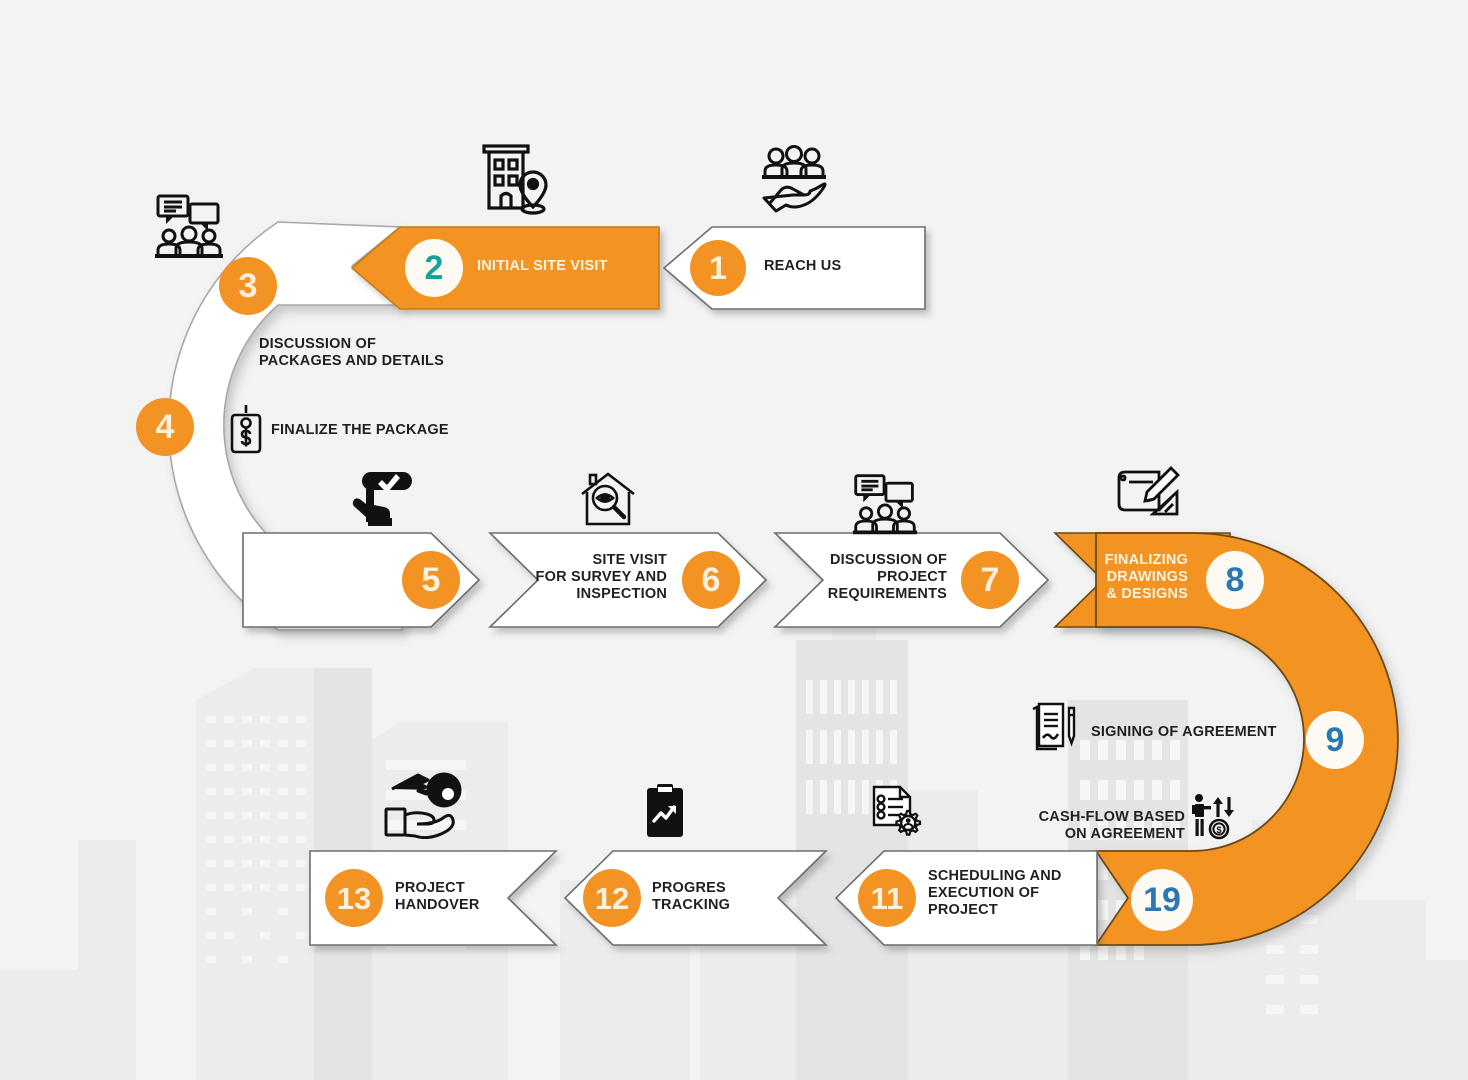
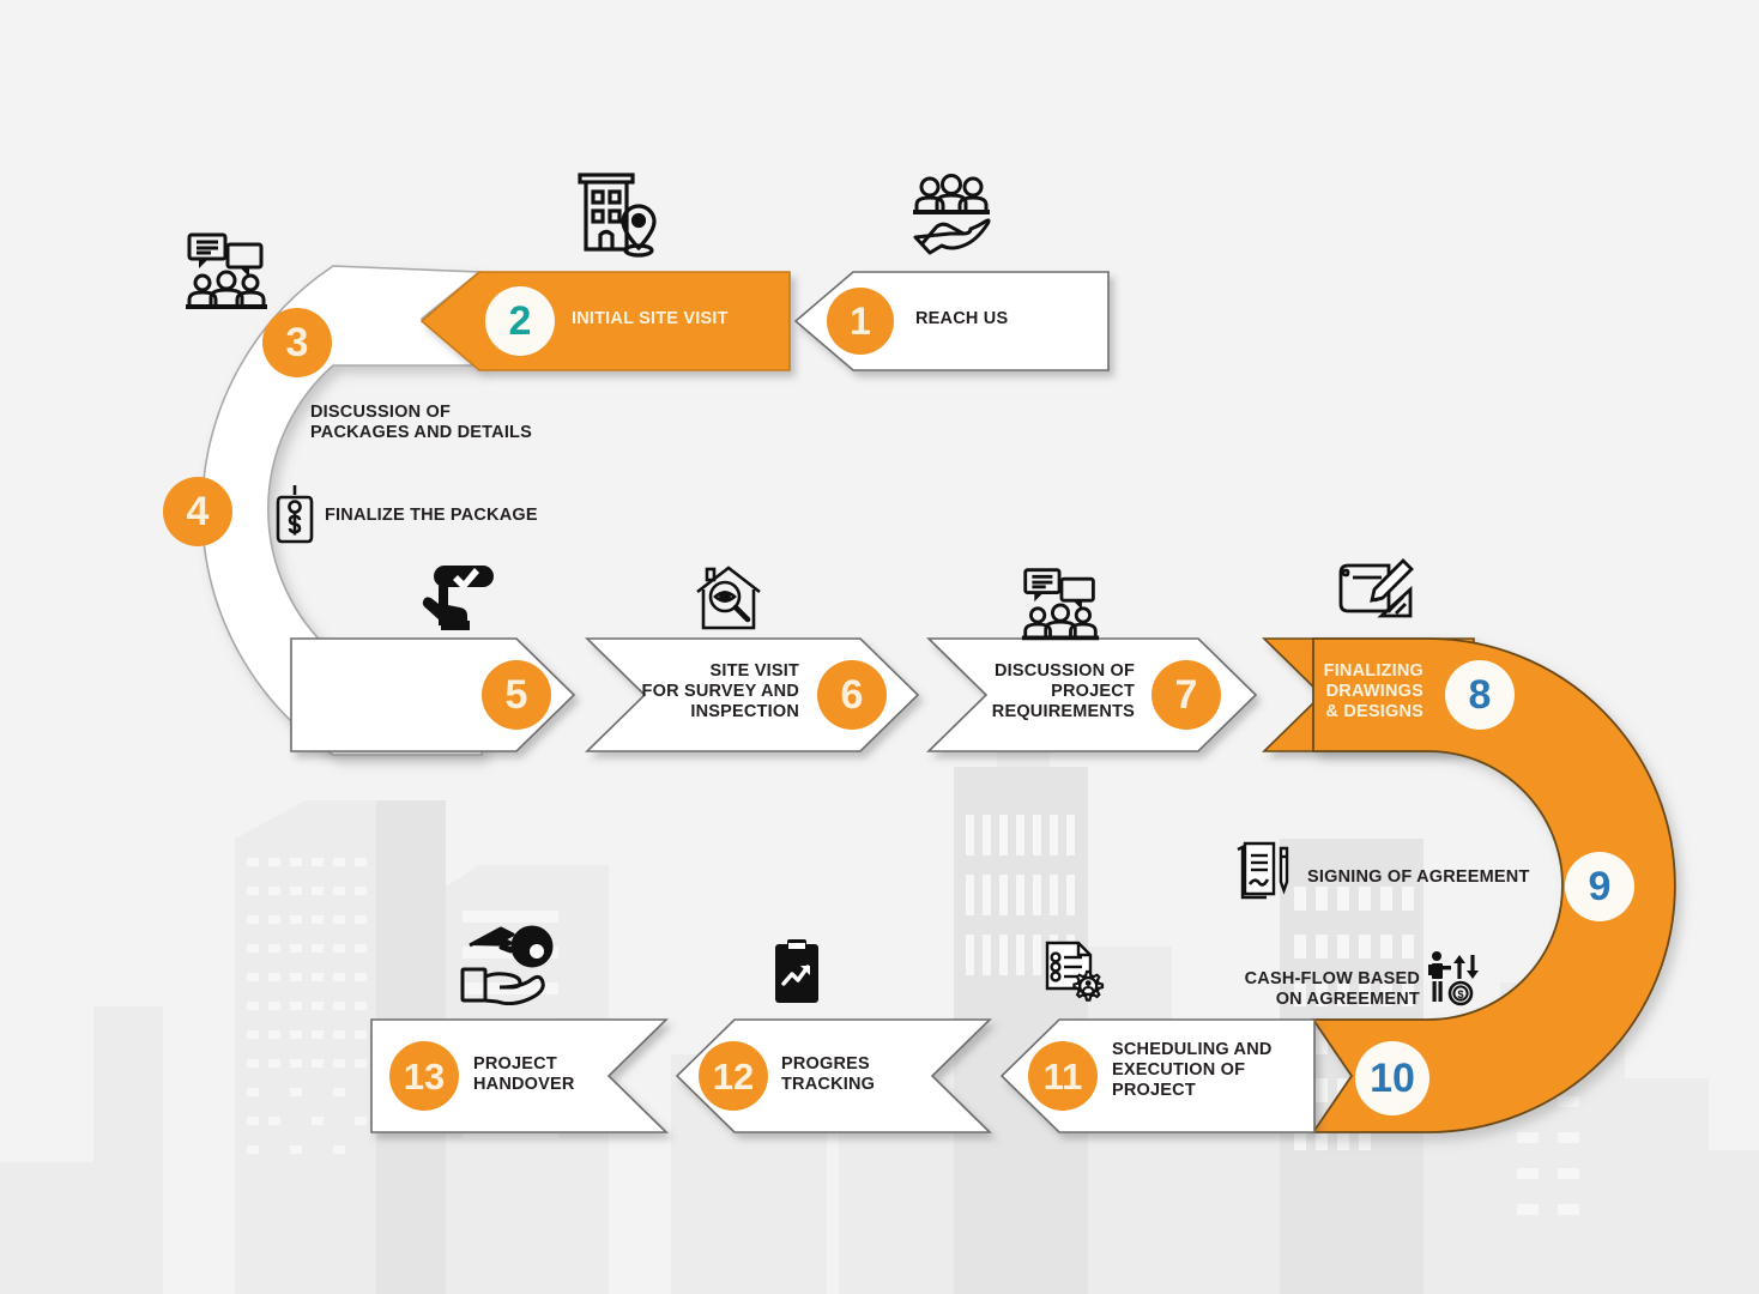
  $
  1
  2
  3
  4
  5
  6
  7
  8
  9
- 19
+ 10
  11
  12
  13
  REACH US
  INITIAL SITE VISIT
  DISCUSSION OF
  PACKAGES AND DETAILS
  FINALIZE THE PACKAGE
  SITE VISIT
  FOR SURVEY AND
  INSPECTION
  DISCUSSION OF
  PROJECT
  REQUIREMENTS
  FINALIZING
  DRAWINGS
  & DESIGNS
  SIGNING OF AGREEMENT
  CASH-FLOW BASED
  ON AGREEMENT
  SCHEDULING AND
  EXECUTION OF
  PROJECT
  PROGRES
  TRACKING
  PROJECT
  HANDOVER
